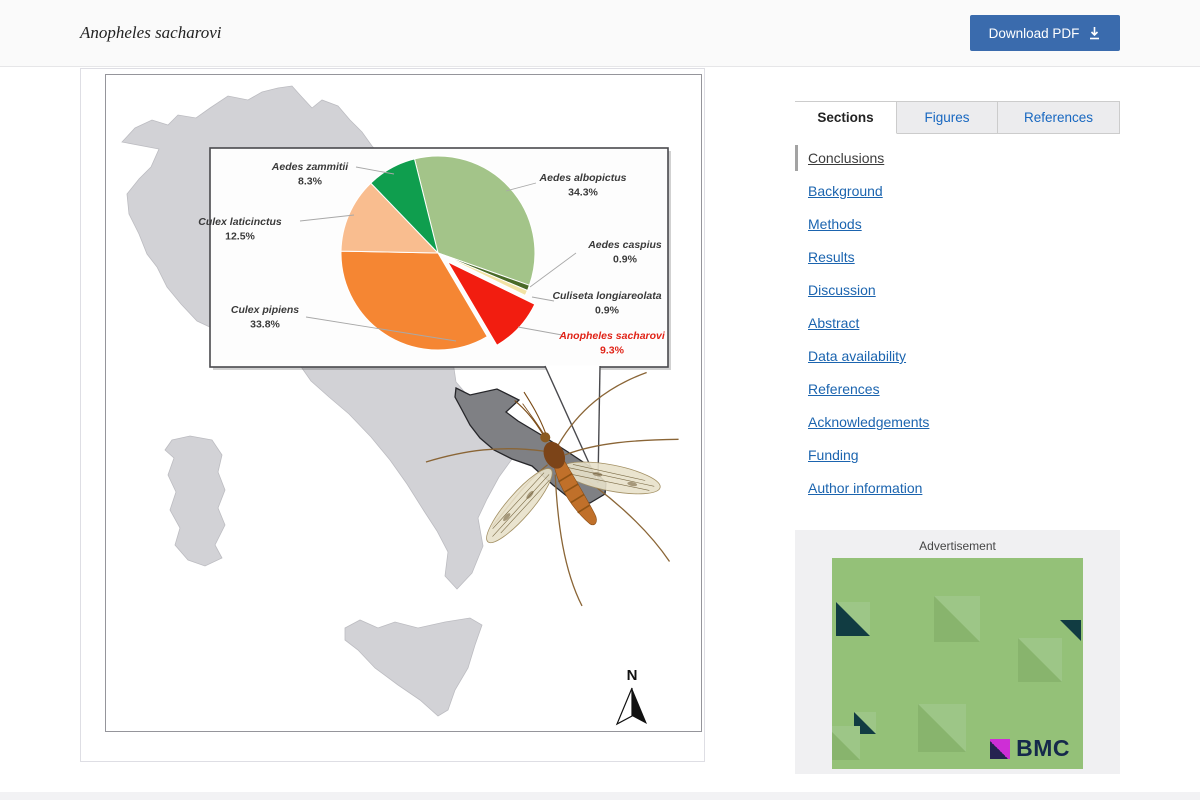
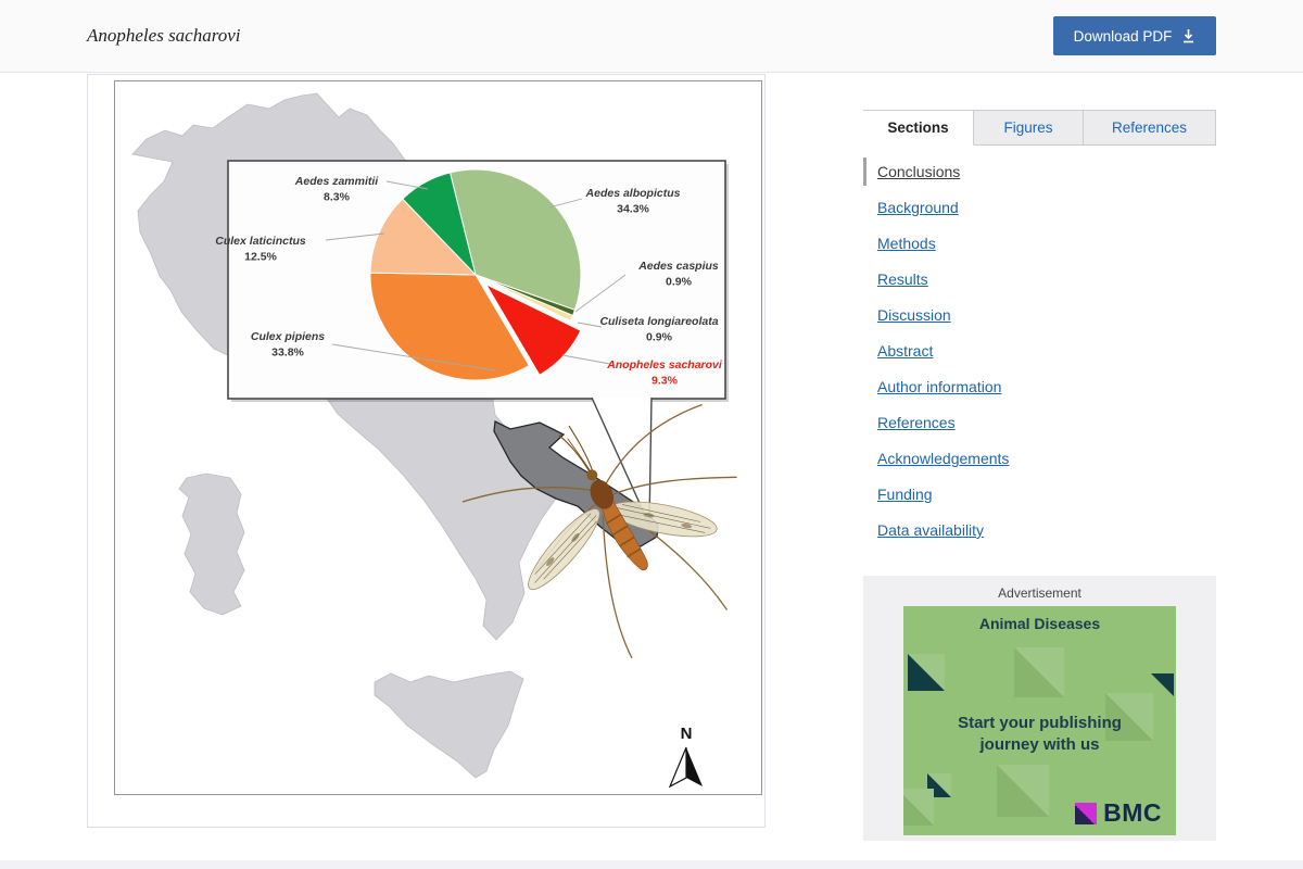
  Anopheles sacharovi
  Download PDF
  Aedes albopictus
  34.3%
  Aedes caspius
  0.9%
  Culiseta longiareolata
  0.9%
  Anopheles sacharovi
  9.3%
  Culex pipiens
  33.8%
  Culex laticinctus
  12.5%
  Aedes zammitii
  8.3%
  N
  Sections
  Figures
  References
  Conclusions
  Background
  Methods
  Results
  Discussion
  Abstract
- Data availability
+ Author information
  References
  Acknowledgements
  Funding
- Author information
+ Data availability
  Advertisement
+ Animal Diseases
+ Start your publishing
+ journey with us
  BMC
